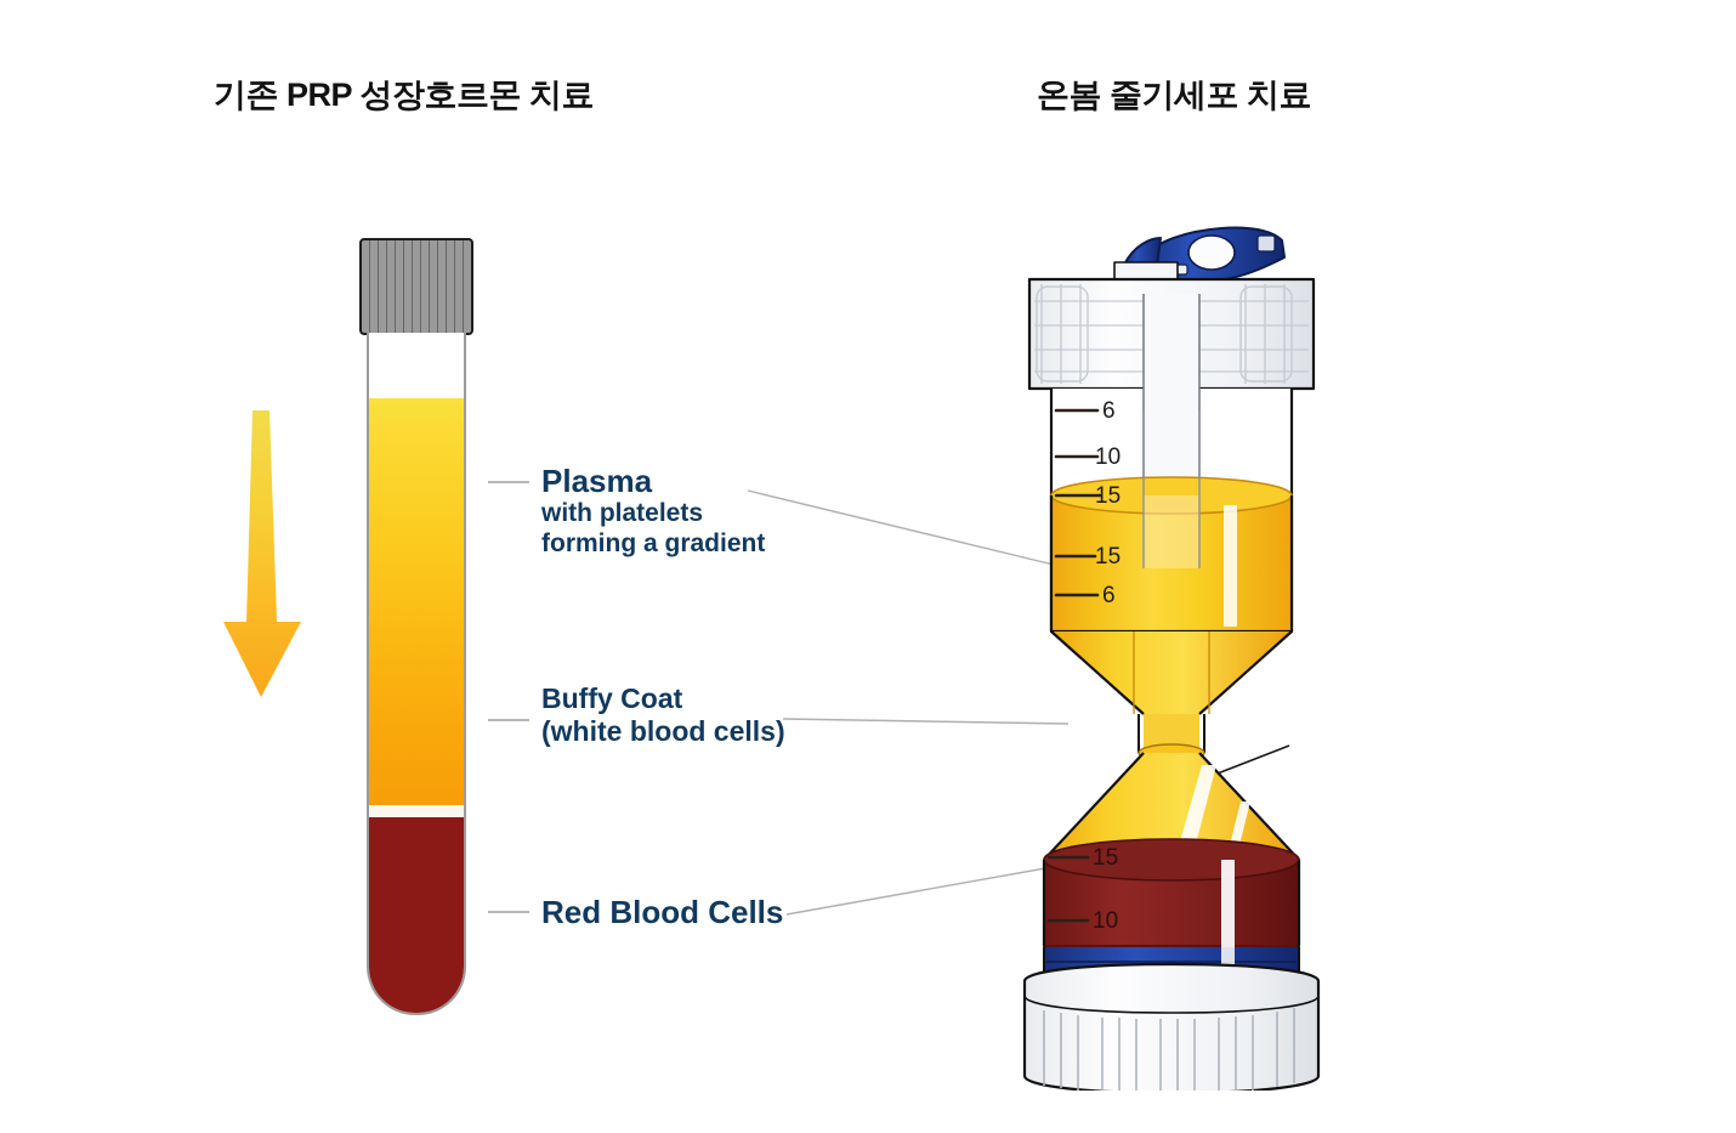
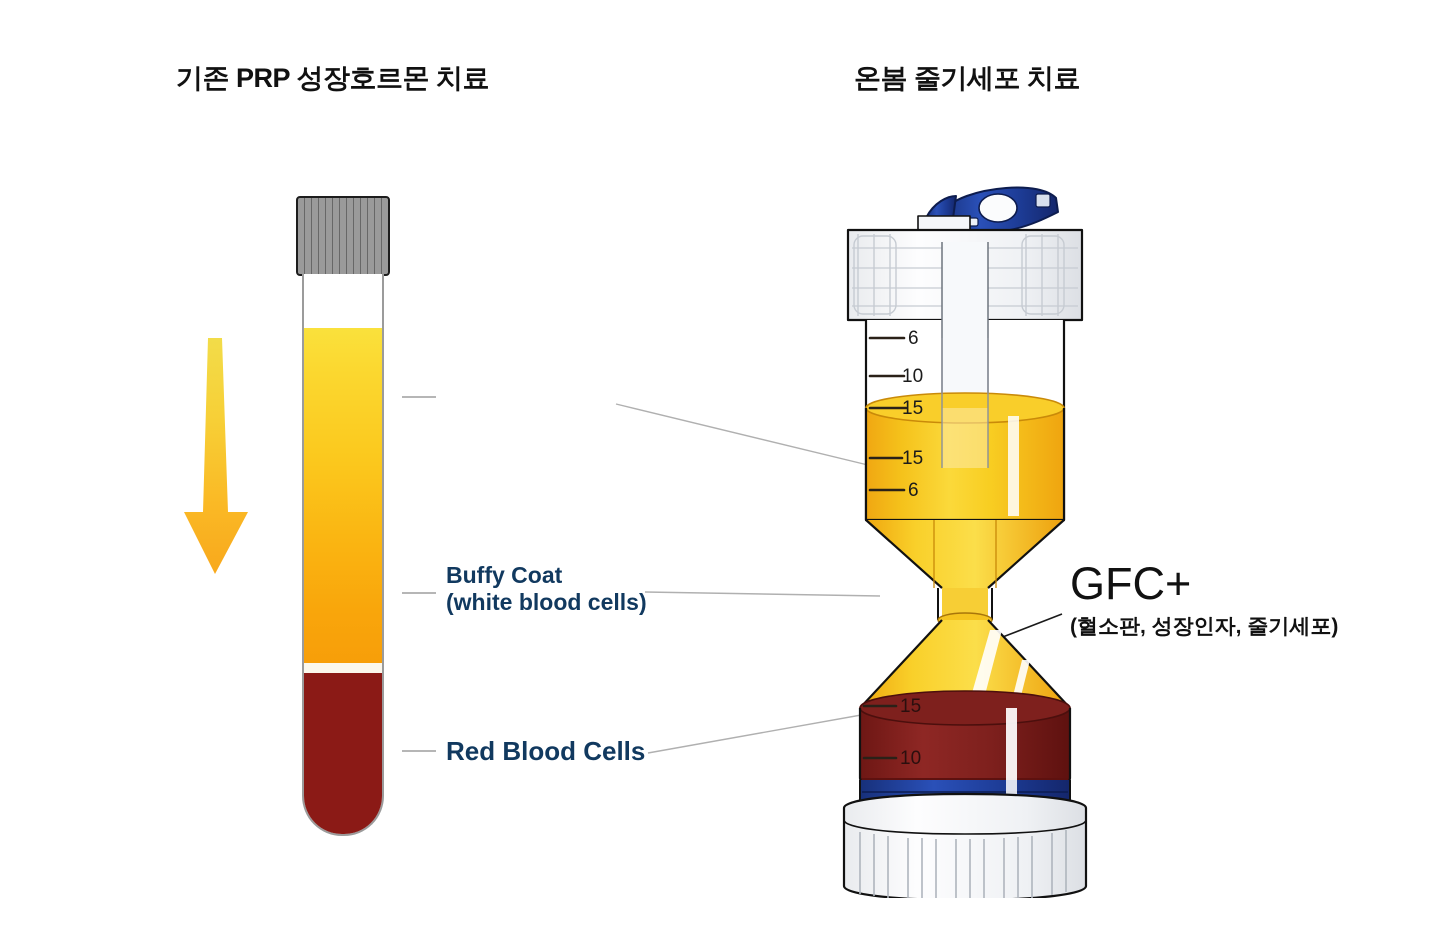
  기존 PRP 성장호르몬 치료
  온봄 줄기세포 치료
- Plasma
- with platelets
- forming a gradient
  Buffy Coat
  (white blood cells)
  Red Blood Cells
  6
  10
  15
  15
  6
  15
  10
+ GFC+
+ (혈소판, 성장인자, 줄기세포)
